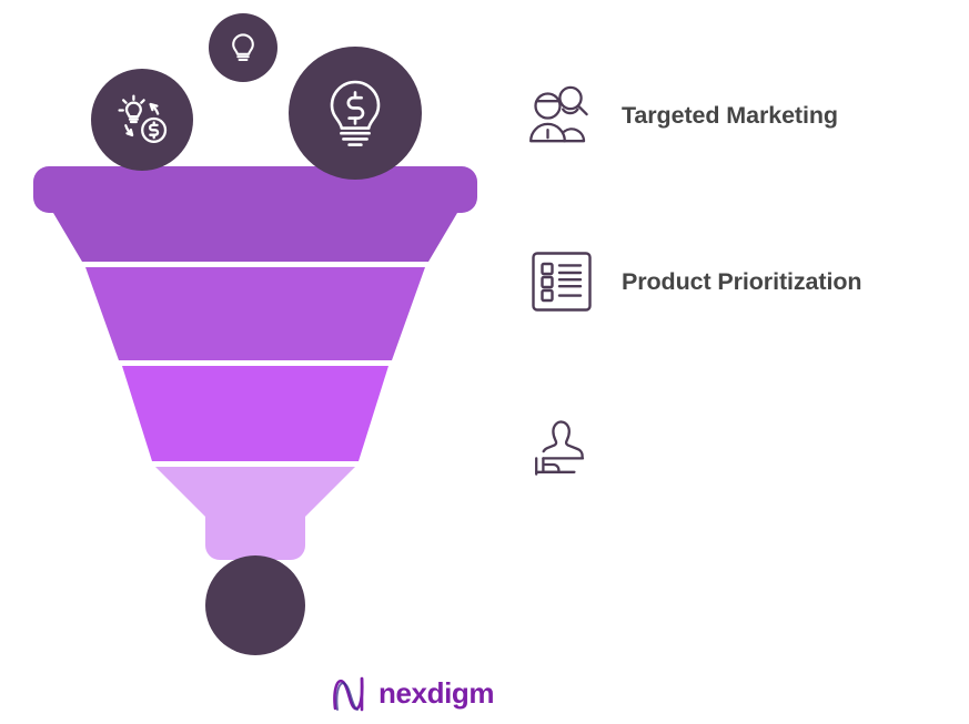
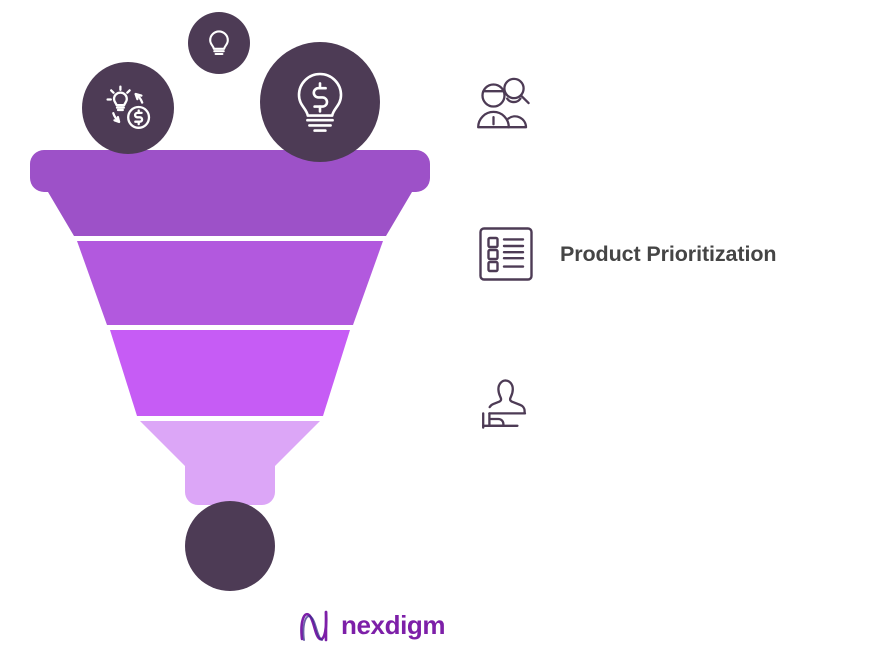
- Targeted Marketing
  Product Prioritization
  nexdigm
